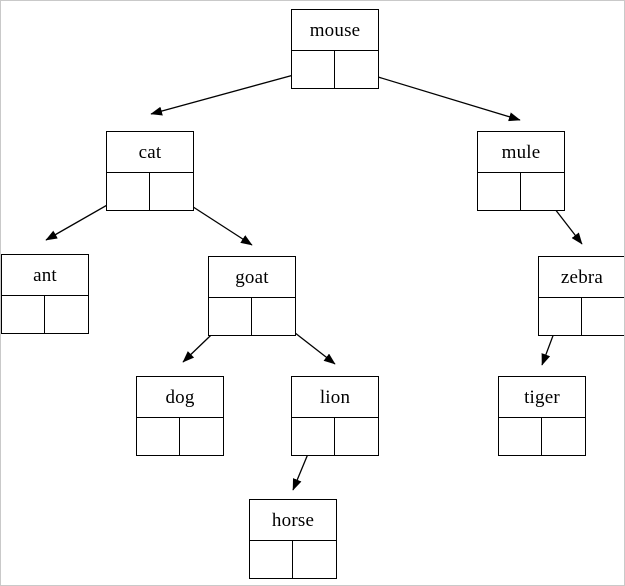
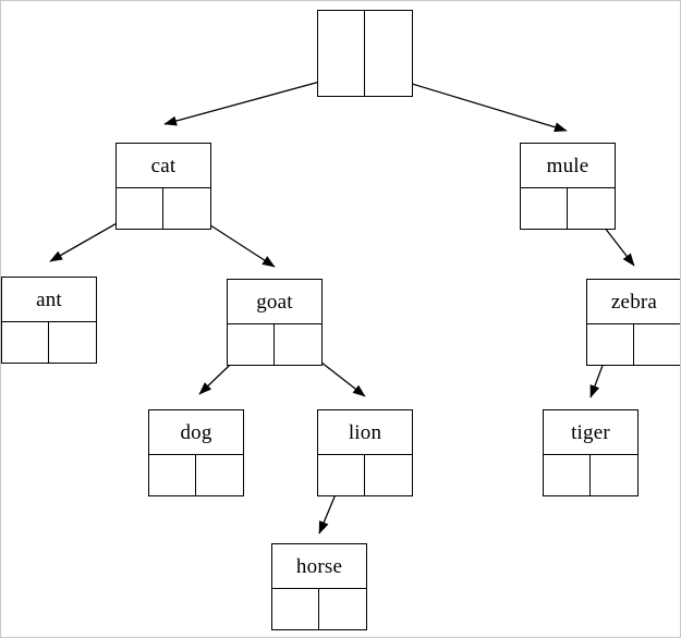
- mouse
  cat
  mule
  ant
  goat
  zebra
  dog
  lion
  tiger
  horse
